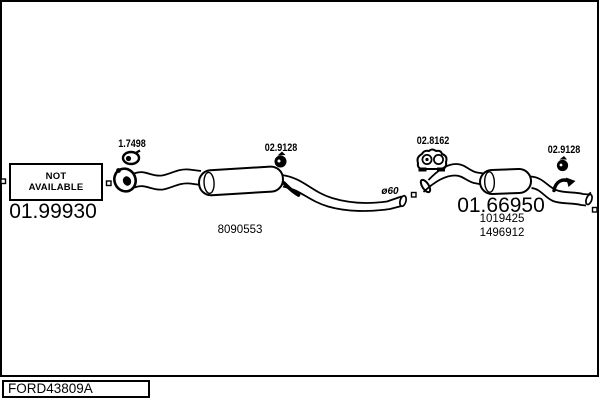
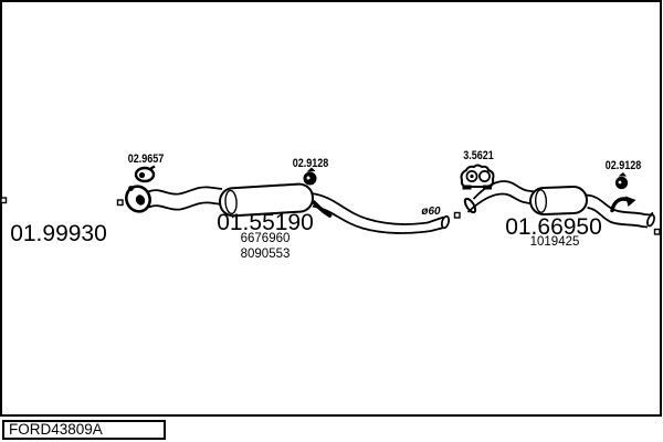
- NOT
- AVAILABLE
  01.99930
+ 01.55190
  01.66950
+ 6676960
  8090553
  1019425
- 1496912
- 1.7498
+ 02.9657
  02.9128
- 02.8162
+ 3.5621
  02.9128
  ø60
  FORD43809A
